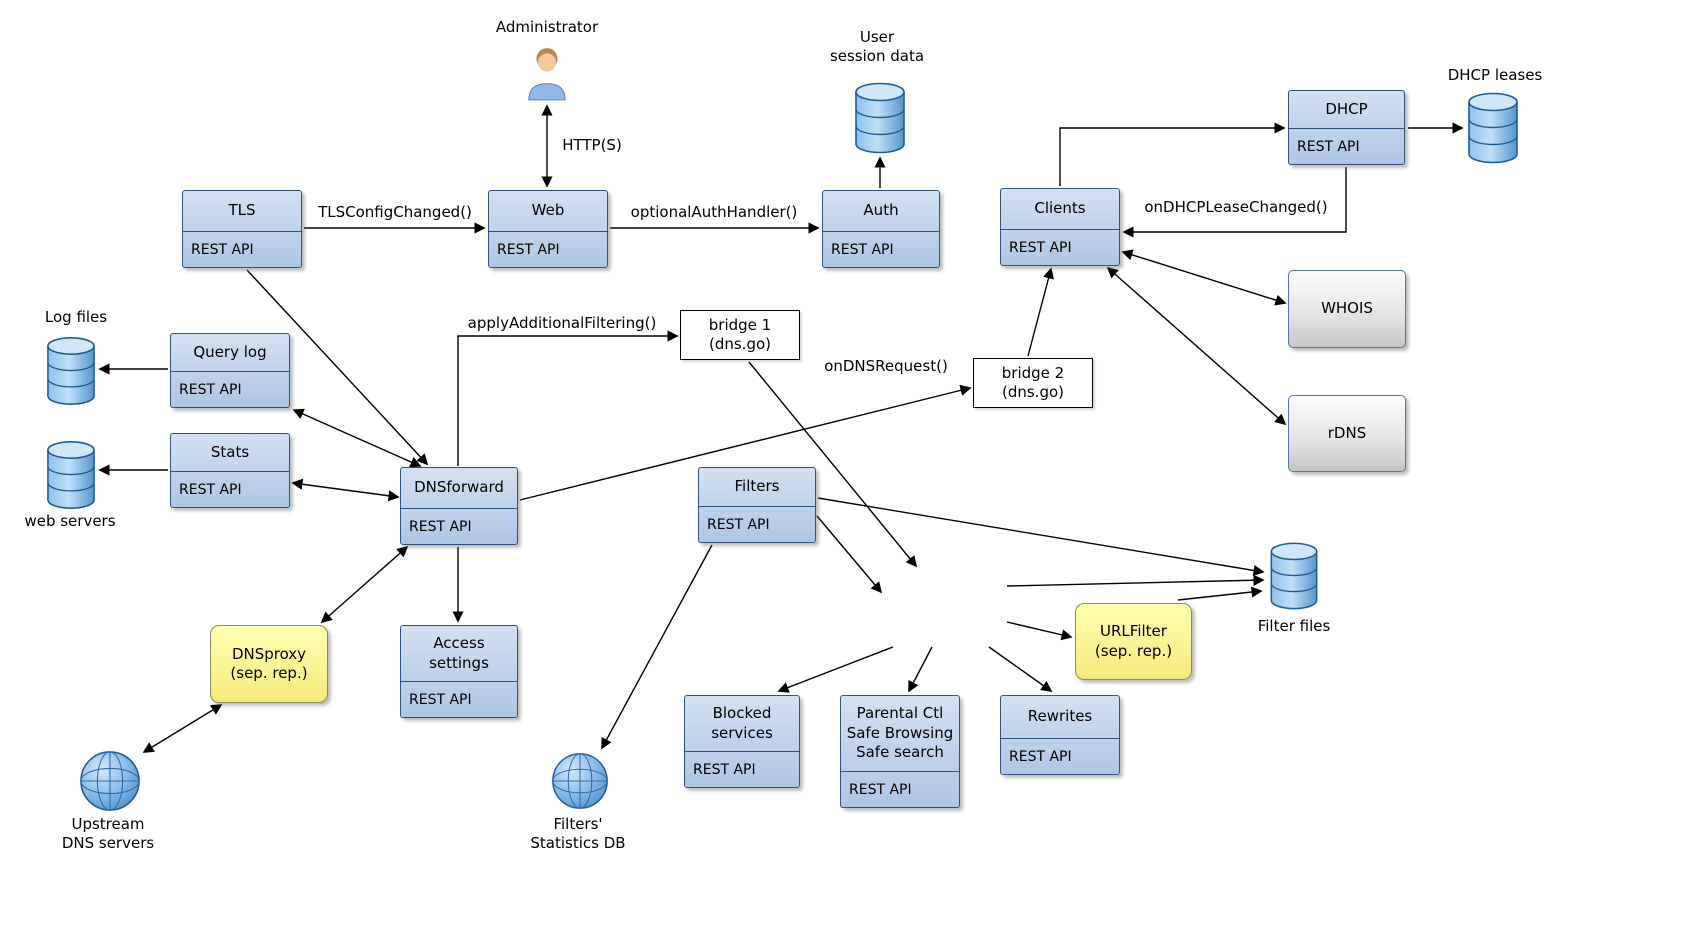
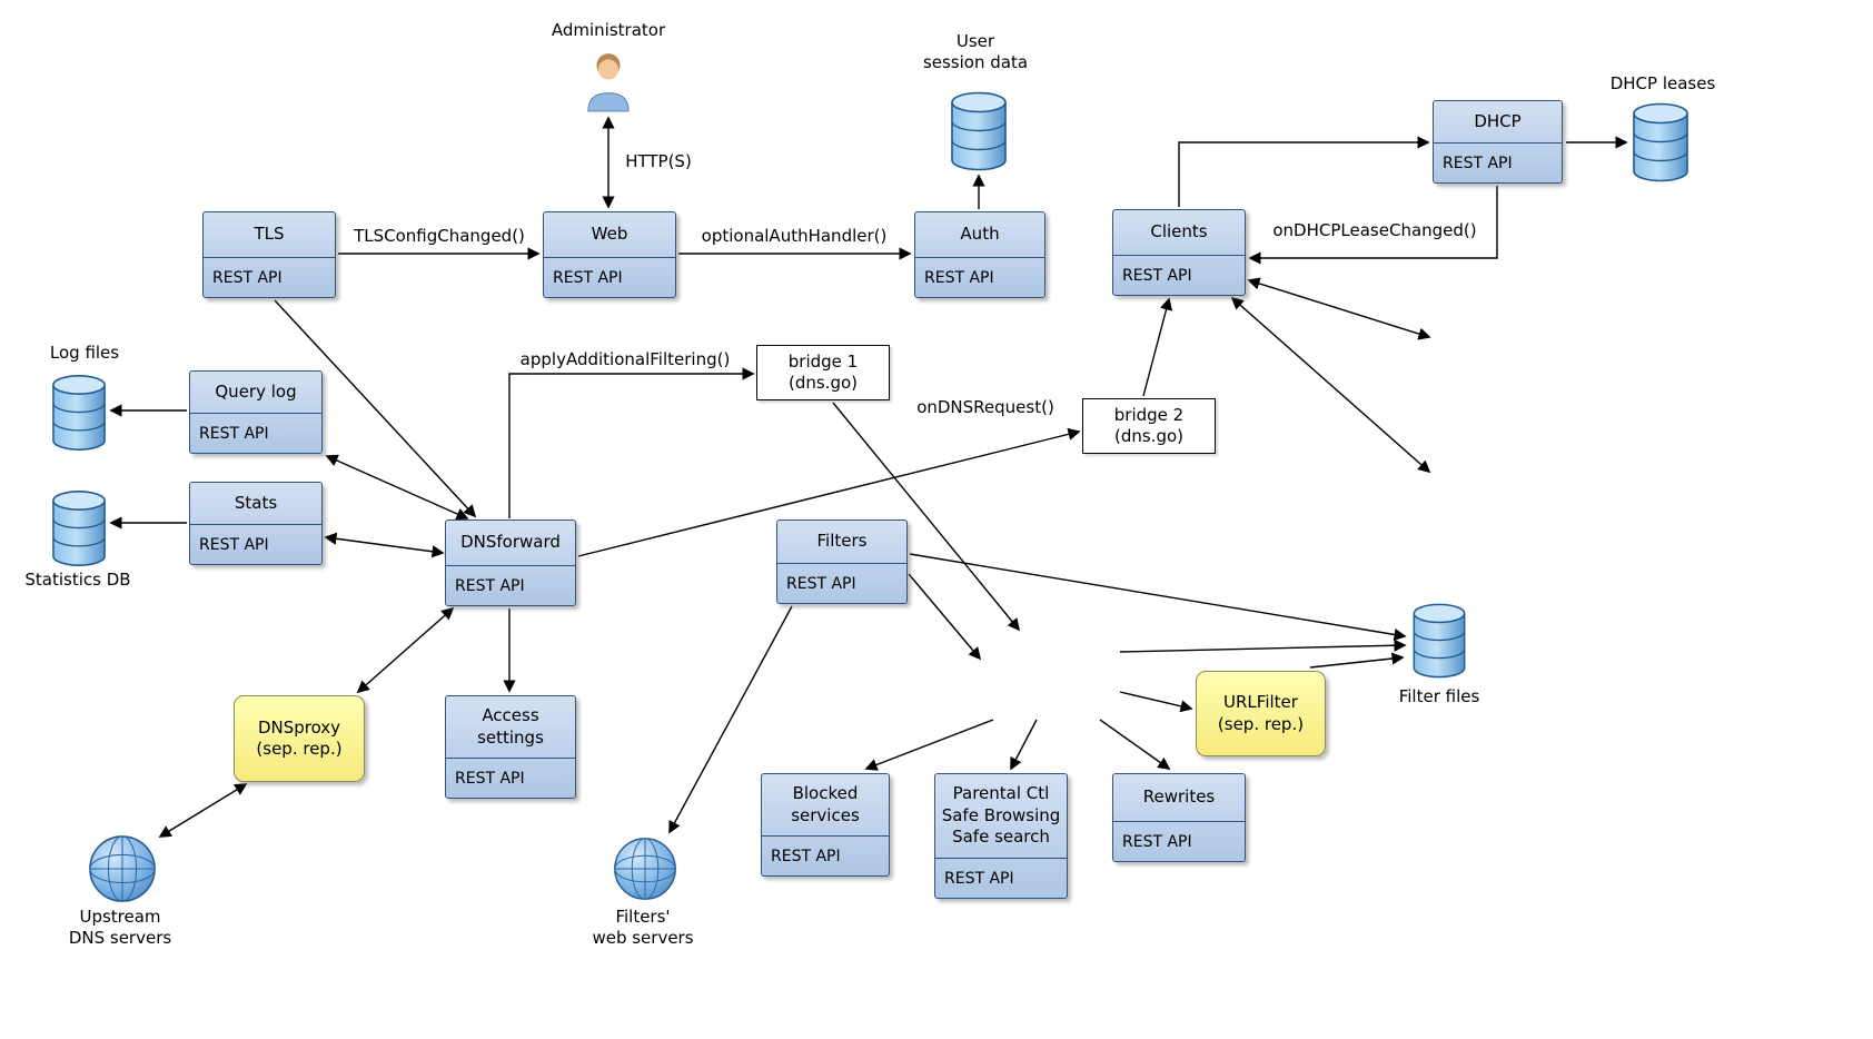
  TLS
  REST API
  Web
  REST API
  Auth
  REST API
  Clients
  REST API
  DHCP
  REST API
  Query log
  REST API
  Stats
  REST API
  DNSforward
  REST API
  Filters
  REST API
  Access
  settings
  REST API
  Blocked
  services
  REST API
  Parental Ctl
  Safe Browsing
  Safe search
  REST API
  Rewrites
  REST API
- WHOIS
- rDNS
  bridge 1
  (dns.go)
  bridge 2
  (dns.go)
  DNSproxy
  (sep. rep.)
  URLFilter
  (sep. rep.)
  TLSConfigChanged()
  optionalAuthHandler()
  HTTP(S)
  onDHCPLeaseChanged()
  applyAdditionalFiltering()
  onDNSRequest()
  Administrator
  User
  session data
  DHCP leases
  Log files
- web servers
+ Statistics DB
  Upstream
  DNS servers
  Filters'
- Statistics DB
+ web servers
  Filter files
